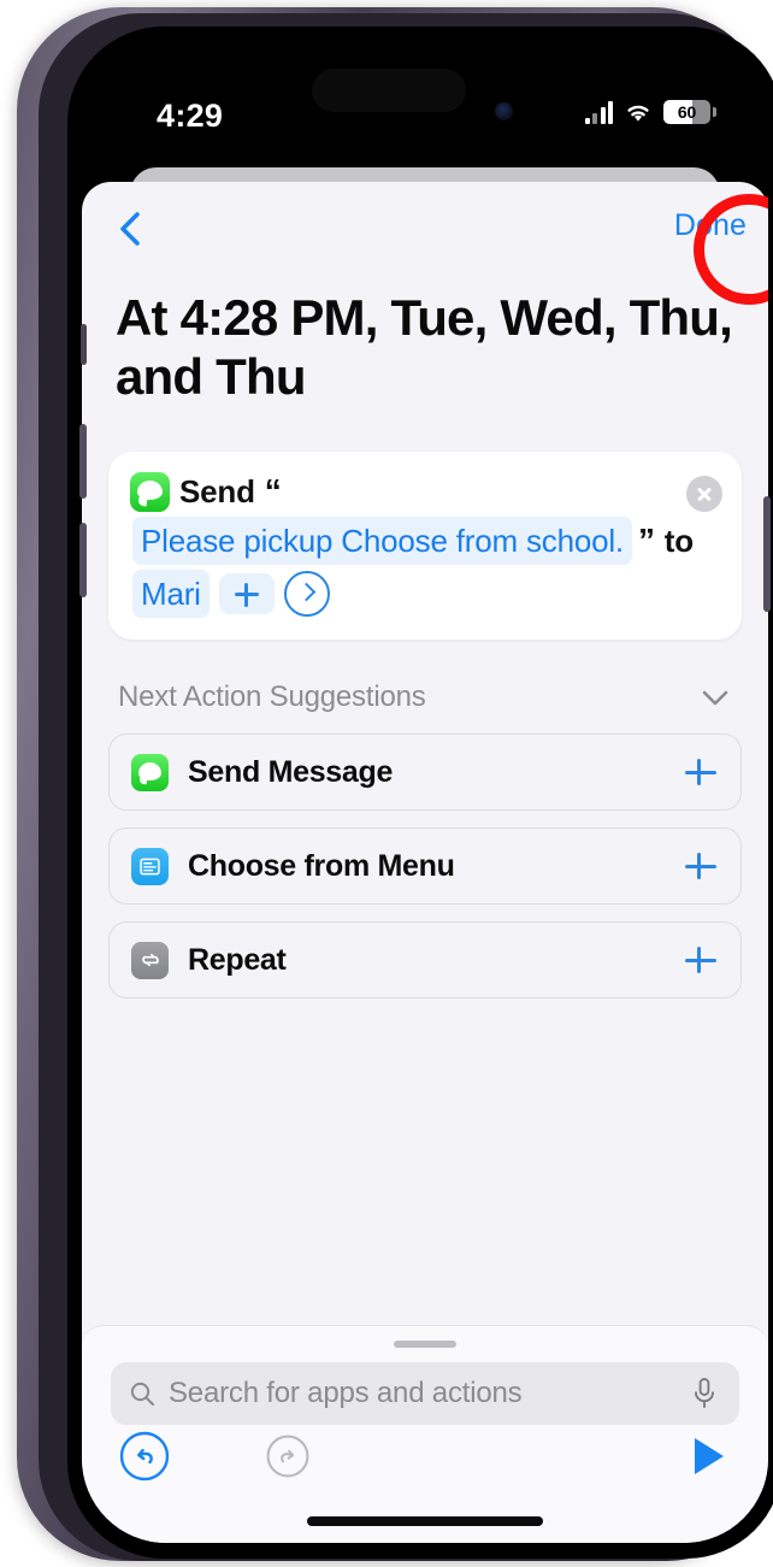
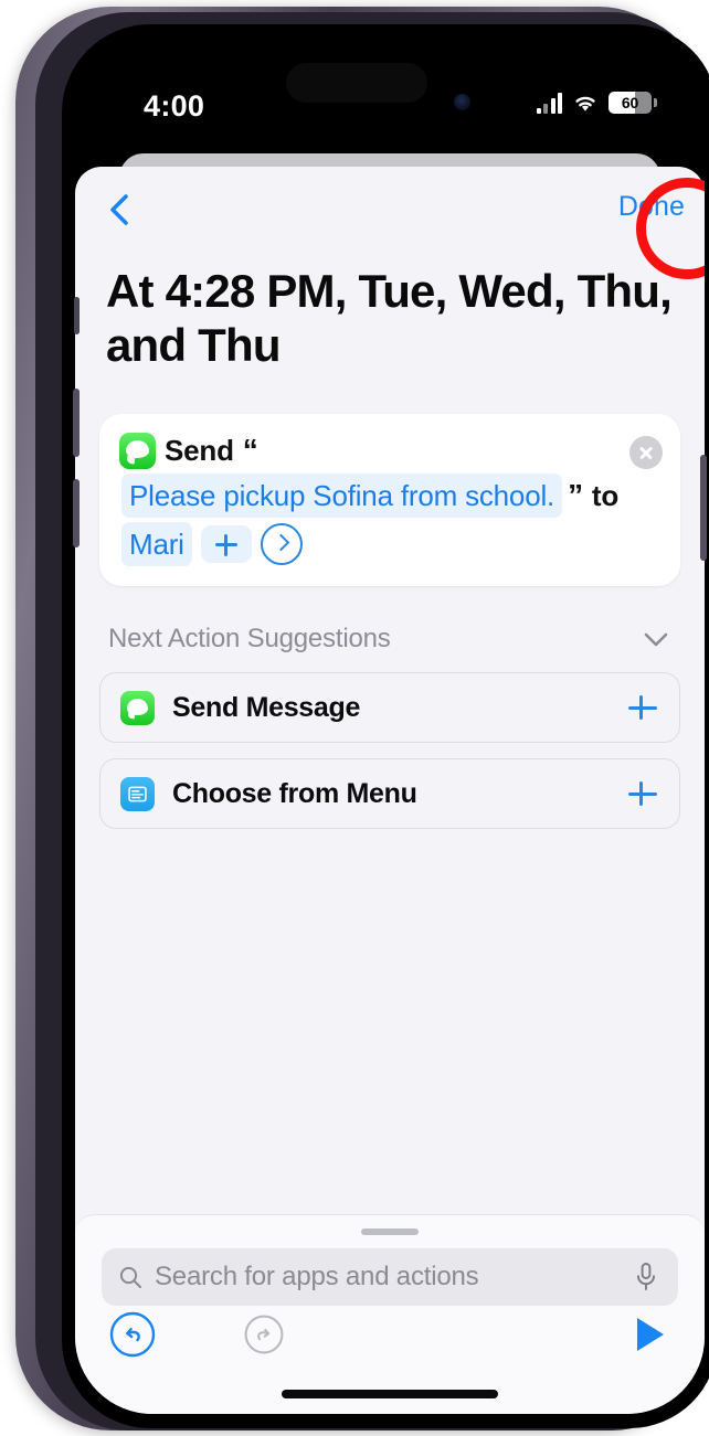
- 4:29
+ 4:00
  60
  Done
  At 4:28 PM, Tue, Wed, Thu, and Thu
- Send “ Please pickup Choose from school. ” to Mari
+ Send “ Please pickup Sofina from school. ” to Mari
  Next Action Suggestions
  Send Message
  Choose from Menu
- Repeat
  Search for apps and actions
